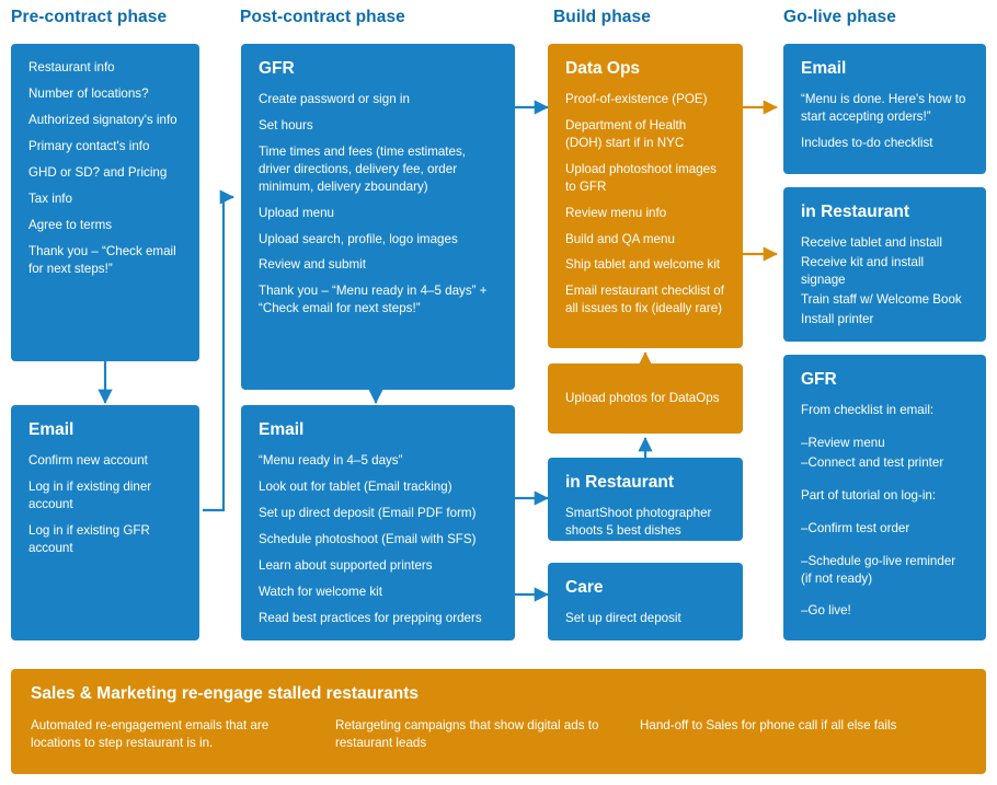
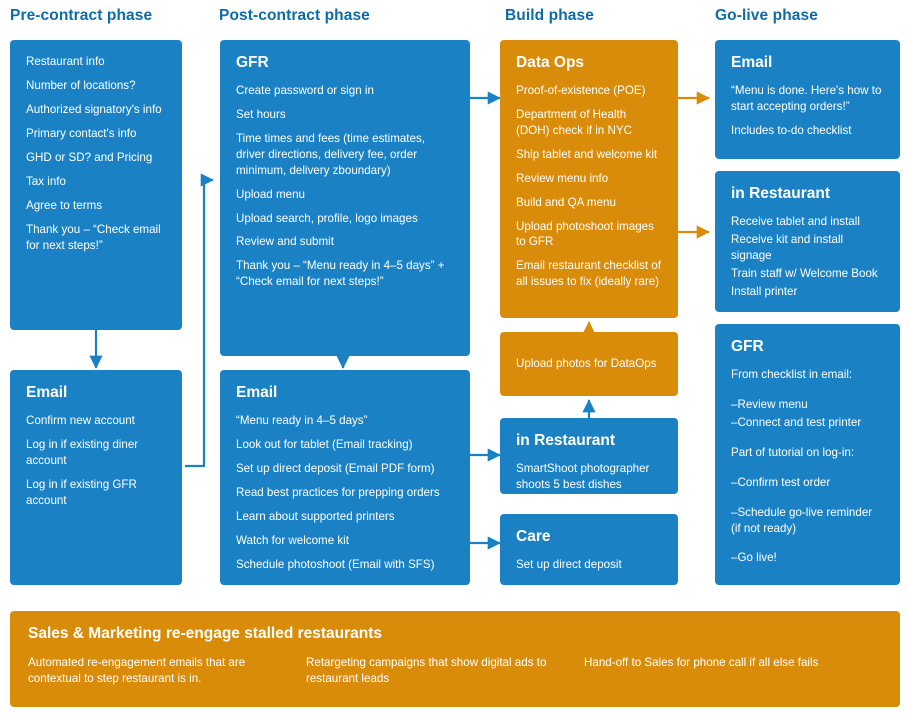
  Pre-contract phase
  Post-contract phase
  Build phase
  Go-live phase
  Restaurant info
  Number of locations?
  Authorized signatory's info
  Primary contact's info
  GHD or SD? and Pricing
  Tax info
  Agree to terms
  Thank you – “Check email for next steps!”
  Email
  Confirm new account
  Log in if existing diner account
  Log in if existing GFR account
  GFR
  Create password or sign in
  Set hours
  Time times and fees (time estimates, driver directions, delivery fee, order minimum, delivery zboundary)
  Upload menu
  Upload search, profile, logo images
  Review and submit
  Thank you – “Menu ready in 4–5 days” + “Check email for next steps!”
  Email
  “Menu ready in 4–5 days”
  Look out for tablet (Email tracking)
  Set up direct deposit (Email PDF form)
- Schedule photoshoot (Email with SFS)
+ Read best practices for prepping orders
  Learn about supported printers
  Watch for welcome kit
- Read best practices for prepping orders
+ Schedule photoshoot (Email with SFS)
  Data Ops
  Proof-of-existence (POE)
- Department of Health (DOH) start if in NYC
+ Department of Health (DOH) check if in NYC
- Upload photoshoot images to GFR
+ Ship tablet and welcome kit
  Review menu info
  Build and QA menu
- Ship tablet and welcome kit
+ Upload photoshoot images to GFR
  Email restaurant checklist of all issues to fix (ideally rare)
  Upload photos for DataOps
  in Restaurant
  SmartShoot photographer shoots 5 best dishes
  Care
  Set up direct deposit
  Email
  “Menu is done. Here's how to start accepting orders!”
  Includes to-do checklist
  in Restaurant
  Receive tablet and install
  Receive kit and install signage
  Train staff w/ Welcome Book
  Install printer
  GFR
  From checklist in email:
  –Review menu
  –Connect and test printer
  Part of tutorial on log-in:
  –Confirm test order
  –Schedule go-live reminder (if not ready)
  –Go live!
  Sales & Marketing re-engage stalled restaurants
- Automated re-engagement emails that are locations to step restaurant is in.
+ Automated re-engagement emails that are contextual to step restaurant is in.
  Retargeting campaigns that show digital ads to restaurant leads
  Hand-off to Sales for phone call if all else fails
